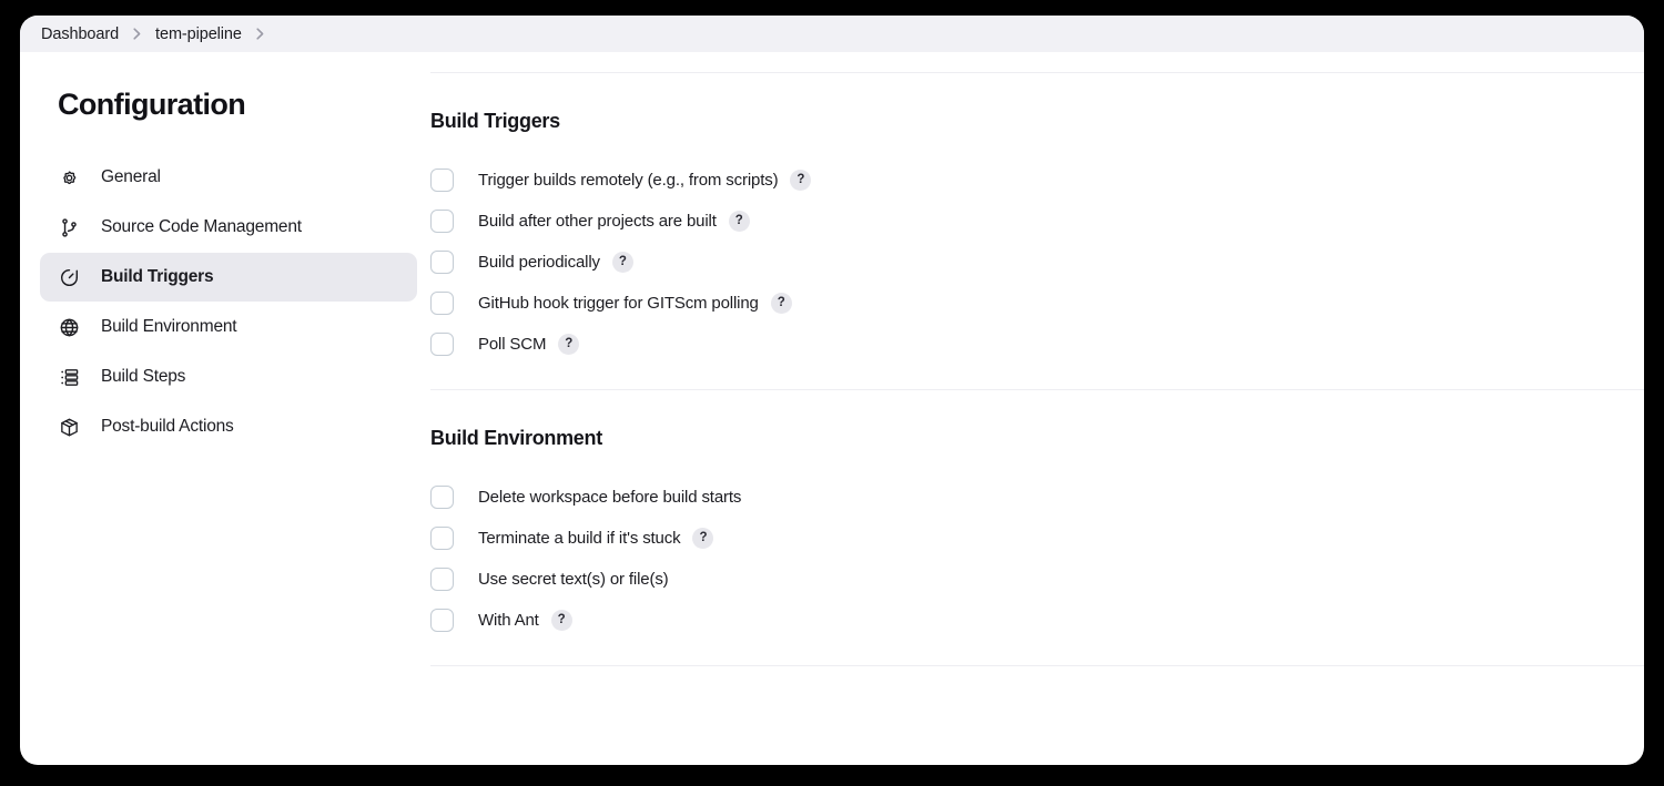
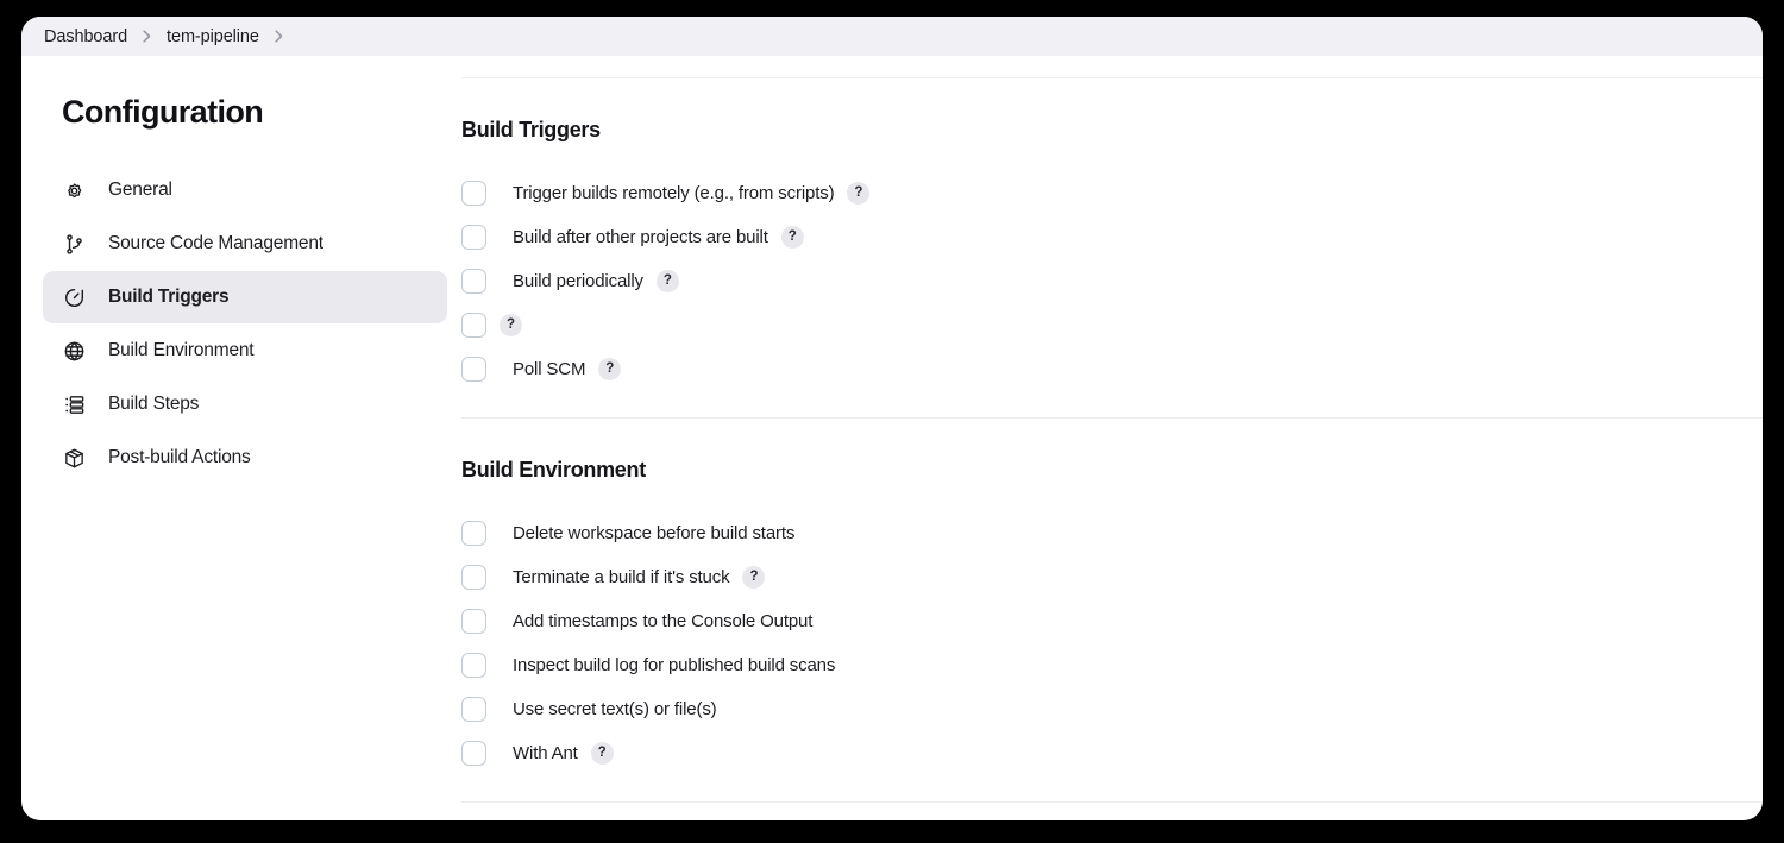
  Dashboard
  tem-pipeline
  Configuration
  General
  Source Code Management
  Build Triggers
  Build Environment
  Build Steps
  Post-build Actions
  Build Triggers
  Trigger builds remotely (e.g., from scripts)
  ?
  Build after other projects are built
  ?
  Build periodically
  ?
- GitHub hook trigger for GITScm polling
  ?
  Poll SCM
  ?
  Build Environment
  Delete workspace before build starts
  Terminate a build if it's stuck
  ?
+ Add timestamps to the Console Output
+ Inspect build log for published build scans
  Use secret text(s) or file(s)
  With Ant
  ?
